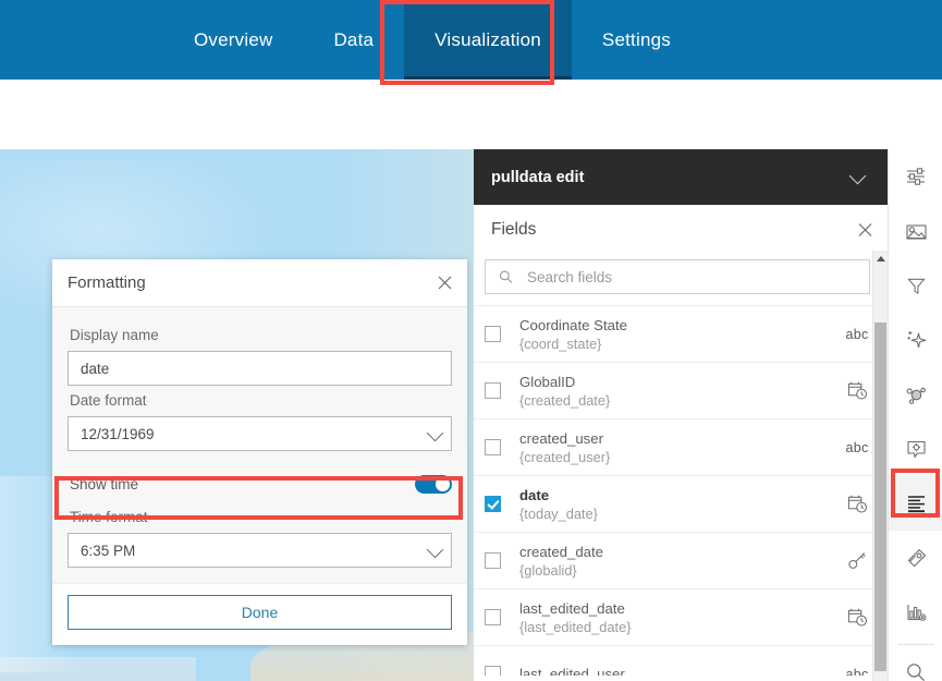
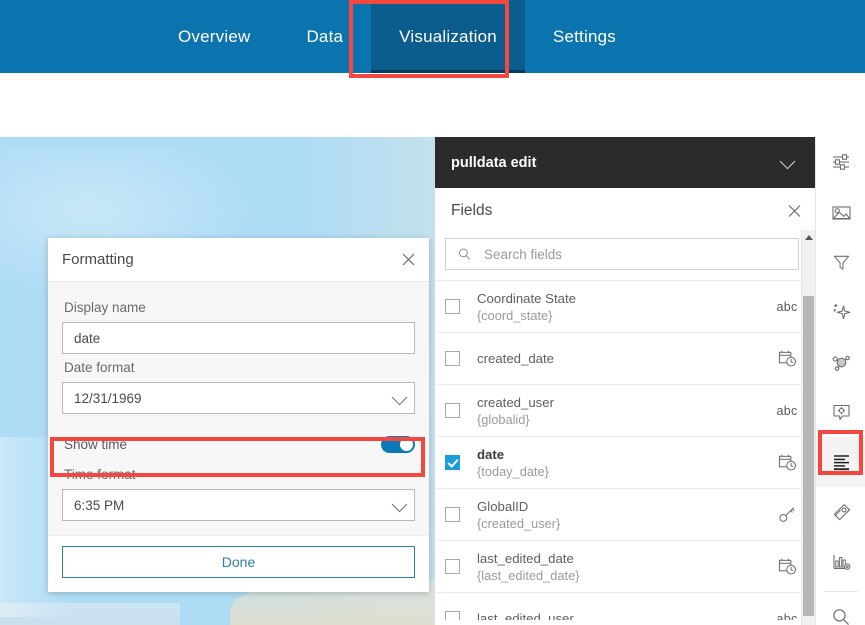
  Overview
  Data
  Visualization
  Settings
  Formatting
  Display name
  date
  Date format
  12/31/1969
  Show time
  Time format
  6:35 PM
  Done
  pulldata edit
  Fields
  Search fields
  Coordinate State
  {coord_state}
  abc
- GlobalID
+ created_date
- {created_date}
  created_user
- {created_user}
+ {globalid}
  abc
  date
  {today_date}
- created_date
+ GlobalID
- {globalid}
+ {created_user}
  last_edited_date
  {last_edited_date}
  last_edited_user
  abc
